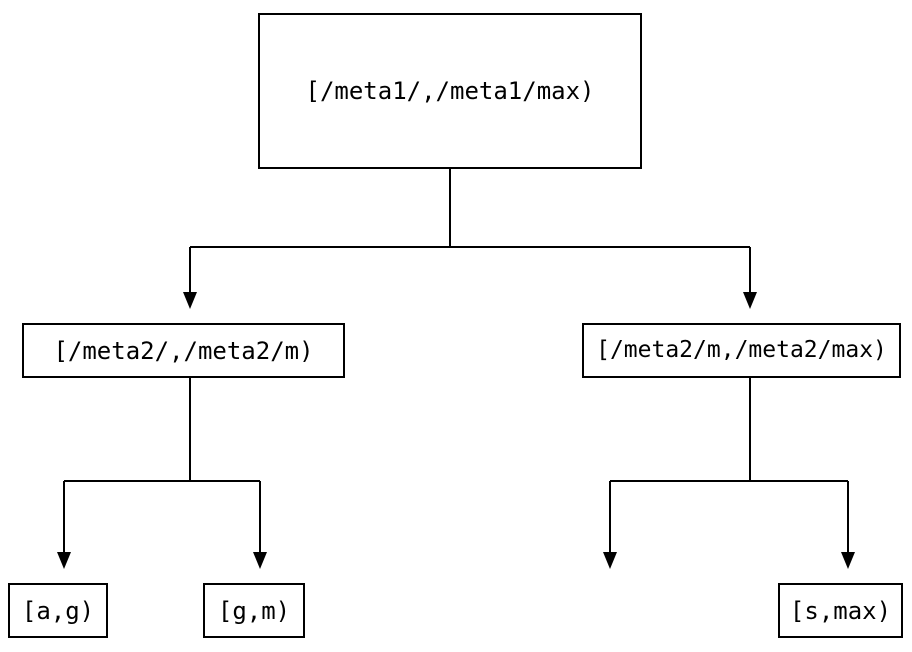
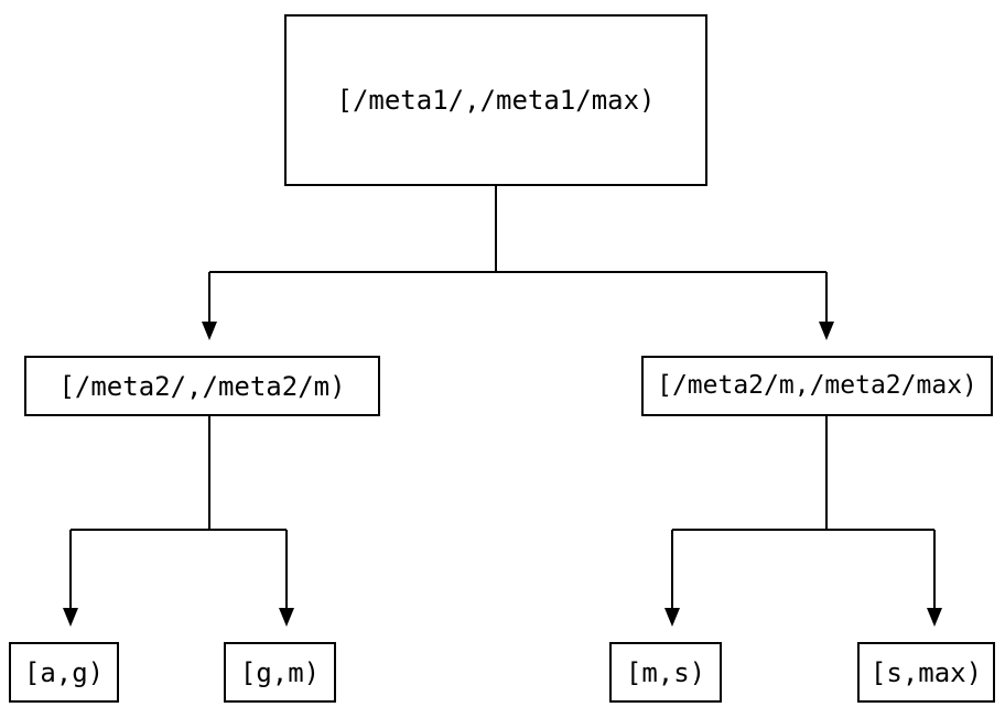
  [/meta1/,/meta1/max)
  [/meta2/,/meta2/m)
  [/meta2/m,/meta2/max)
  [a,g)
  [g,m)
+ [m,s)
  [s,max)
